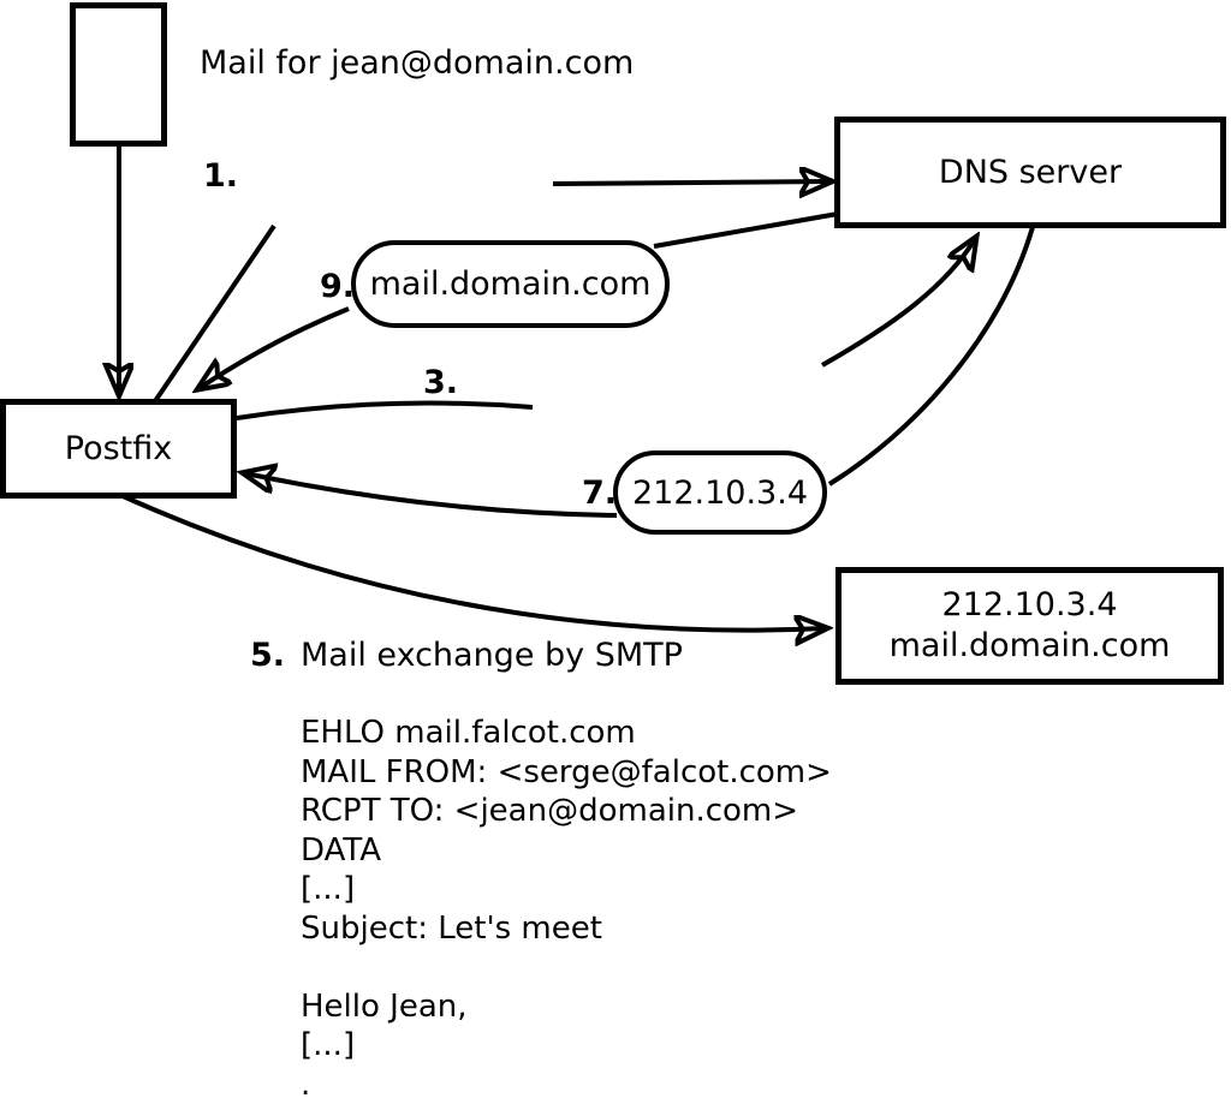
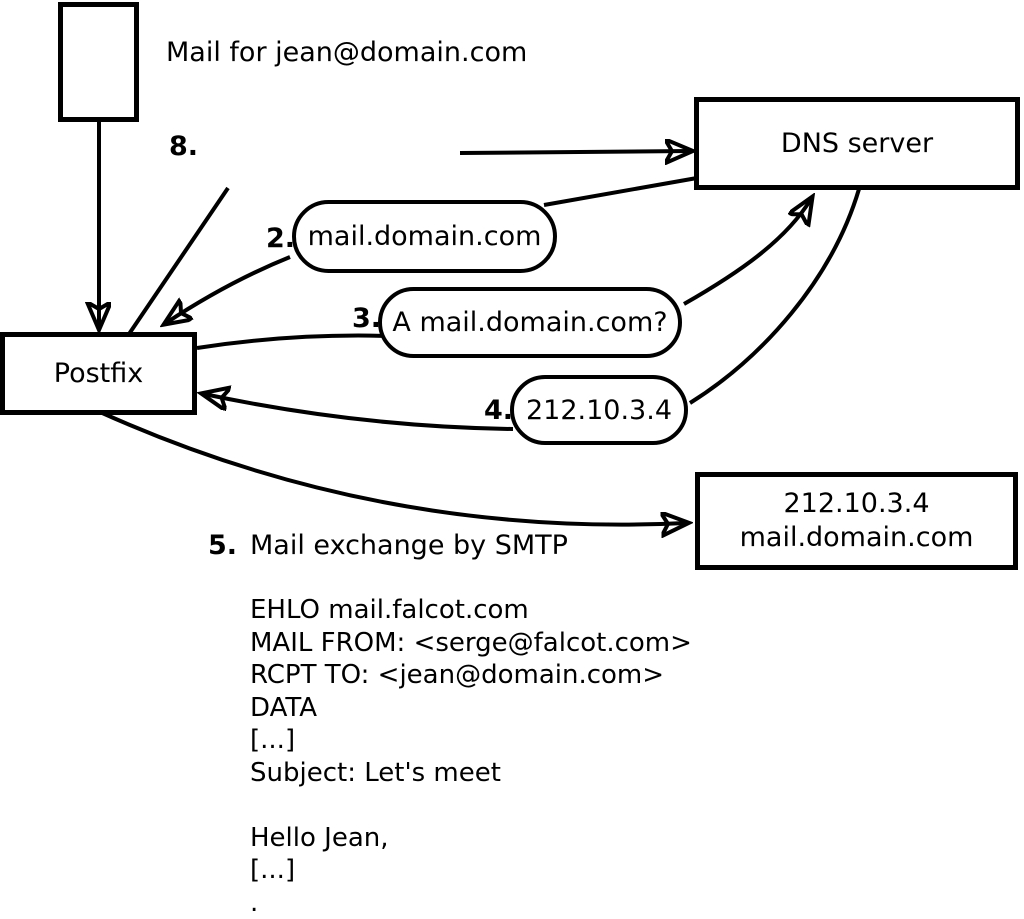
  Mail for jean@domain.com
- 1.
+ 8.
- 9.
+ 2.
  mail.domain.com
  3.
+ A mail.domain.com?
- 7.
+ 4.
  212.10.3.4
  Postfix
  DNS server
  212.10.3.4
  mail.domain.com
  5.
  Mail exchange by SMTP
  EHLO mail.falcot.com
  MAIL FROM: <serge@falcot.com>
  RCPT TO: <jean@domain.com>
  DATA
  [...]
  Subject: Let's meet
  Hello Jean,
  [...]
  .
